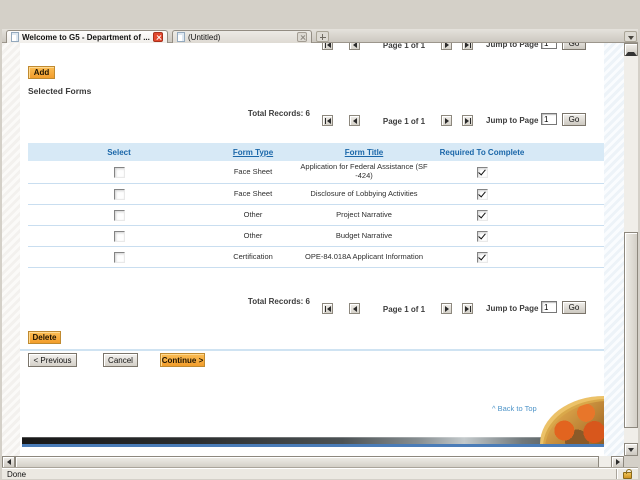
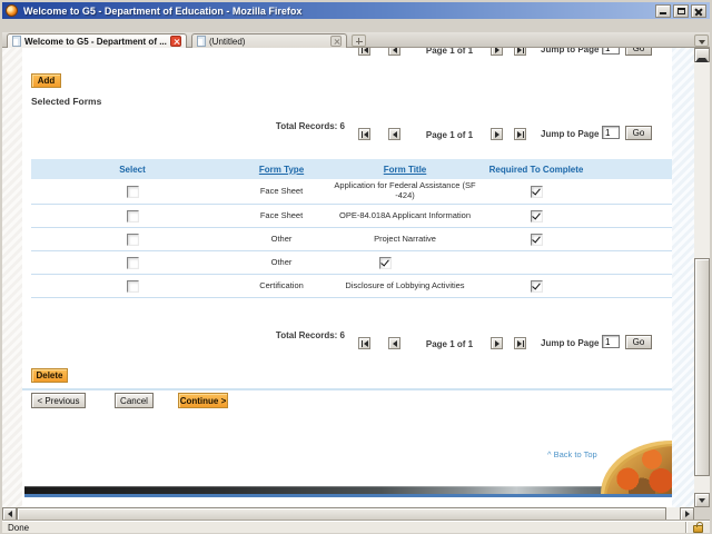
+ Welcome to G5 - Department of Education - Mozilla Firefox
  Welcome to G5 - Department of ...
  (Untitled)
  Page 1 of 1
  Jump to Page
  1
  Go
  Add
  Selected Forms
  Total Records: 6
  Page 1 of 1
  Jump to Page
  1
  Go
  Select
  Form Type
  Form Title
  Required To Complete
  Face Sheet
  Application for Federal Assistance (SF -424)
  Face Sheet
- Disclosure of Lobbying Activities
+ OPE-84.018A Applicant Information
  Other
  Project Narrative
  Other
- Budget Narrative
  Certification
- OPE-84.018A Applicant Information
+ Disclosure of Lobbying Activities
  Total Records: 6
  Page 1 of 1
  Jump to Page
  1
  Go
  Delete
  < Previous
  Cancel
  Continue >
  ^ Back to Top
  Done
